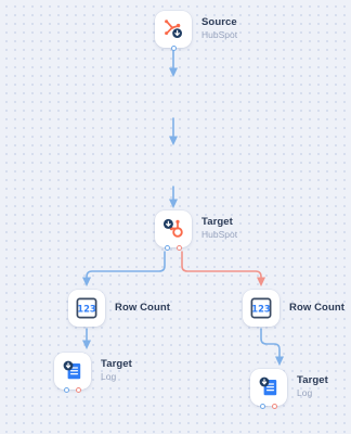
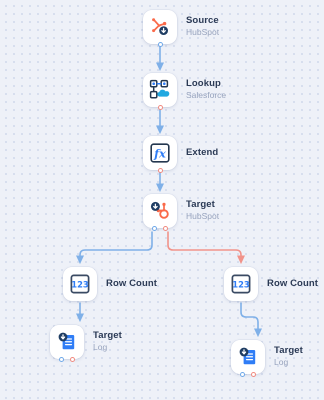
  Source
  HubSpot
+ Lookup
+ Salesforce
+ fx
+ Extend
  Target
  HubSpot
  123
  Row Count
  123
  Row Count
  Target
  Log
  Target
  Log
